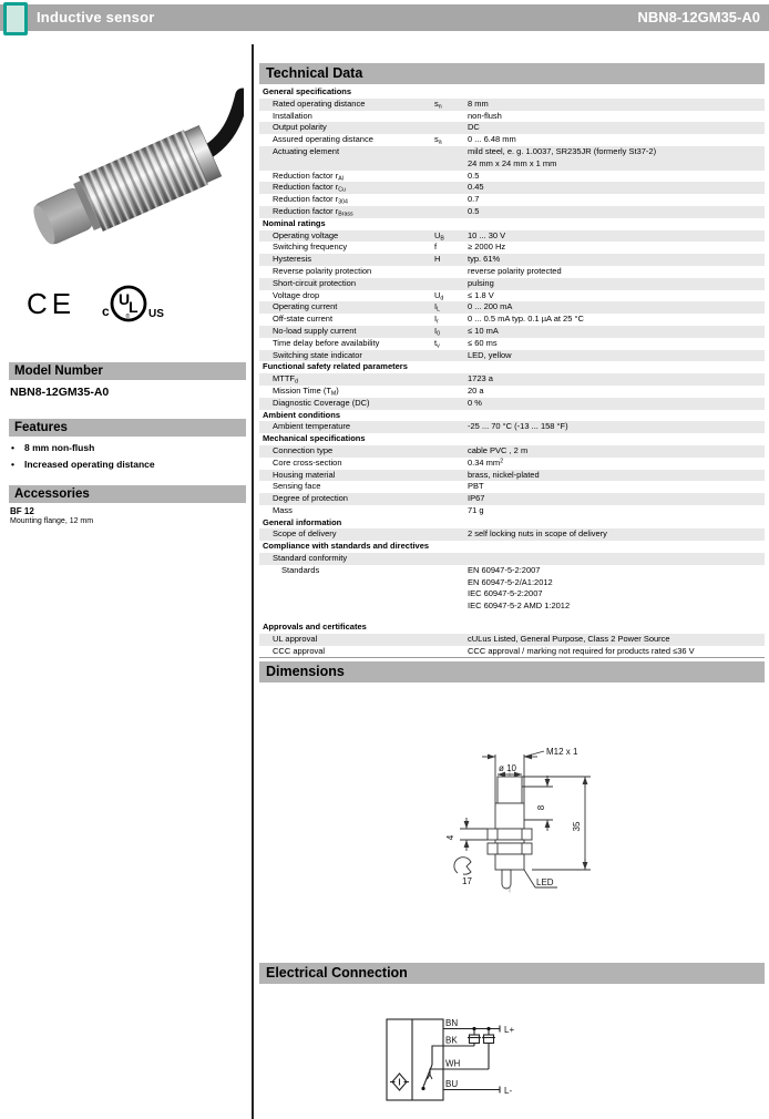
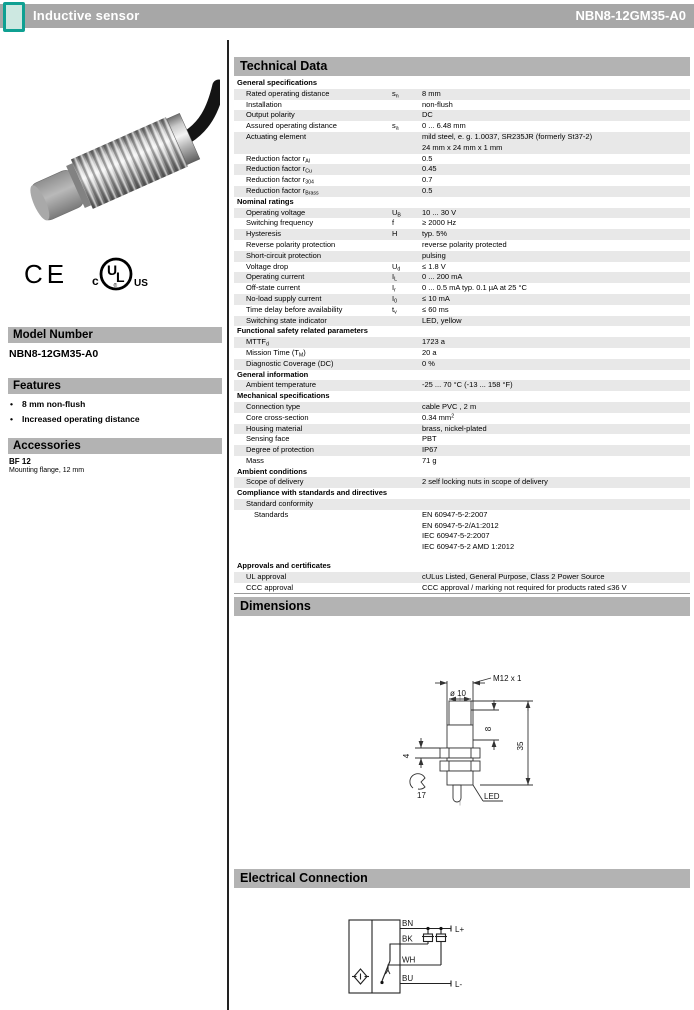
  Inductive sensor
  NBN8-12GM35-A0
  CE
  U
  L
  c
  US
  Model Number
  NBN8-12GM35-A0
  Features
  •
  8 mm non-flush
  •
  Increased operating distance
  Accessories
  BF 12
  Technical Data
  General specifications
  Rated operating distance
  8 mm
  Installation
  non-flush
  Output polarity
  DC
  Assured operating distance
  0 ... 6.48 mm
  Actuating element
  mild steel, e. g. 1.0037, SR235JR (formerly St37-2)
  24 mm x 24 mm x 1 mm
  Reduction factor r
  0.5
  Reduction factor r
  0.45
  Reduction factor r
  0.7
  Reduction factor r
  0.5
  Nominal ratings
  Operating voltage
  10 ... 30 V
  Switching frequency
  f
  ≥ 2000 Hz
  Hysteresis
  H
- typ. 61%
+ typ. 5%
  Reverse polarity protection
  reverse polarity protected
  Short-circuit protection
  pulsing
  Voltage drop
  ≤ 1.8 V
  Operating current
  0 ... 200 mA
  Off-state current
  0 ... 0.5 mA typ. 0.1 µA at 25 °C
  No-load supply current
  ≤ 10 mA
  Time delay before availability
  ≤ 60 ms
  Switching state indicator
  LED, yellow
  Functional safety related parameters
  MTTF
  1723 a
  Mission Time (T )
  20 a
  Diagnostic Coverage (DC)
  0 %
- Ambient conditions
+ General information
  Ambient temperature
  -25 ... 70 °C (-13 ... 158 °F)
  Mechanical specifications
  Connection type
  cable PVC , 2 m
  Core cross-section
  0.34 mm
  Housing material
  brass, nickel-plated
  Sensing face
  PBT
  Degree of protection
  IP67
  Mass
  71 g
- General information
+ Ambient conditions
  Scope of delivery
  2 self locking nuts in scope of delivery
  Compliance with standards and directives
  Standard conformity
  Standards
  EN 60947-5-2:2007
  EN 60947-5-2/A1:2012
  IEC 60947-5-2:2007
  IEC 60947-5-2 AMD 1:2012
  Approvals and certificates
  UL approval
  cULus Listed, General Purpose, Class 2 Power Source
  CCC approval
  CCC approval / marking not required for products rated ≤36 V
  Dimensions
  M12 x 1
  ø 10
  17
  LED
  Electrical Connection
  BN
  BK
  WH
  BU
  L+
  L-
